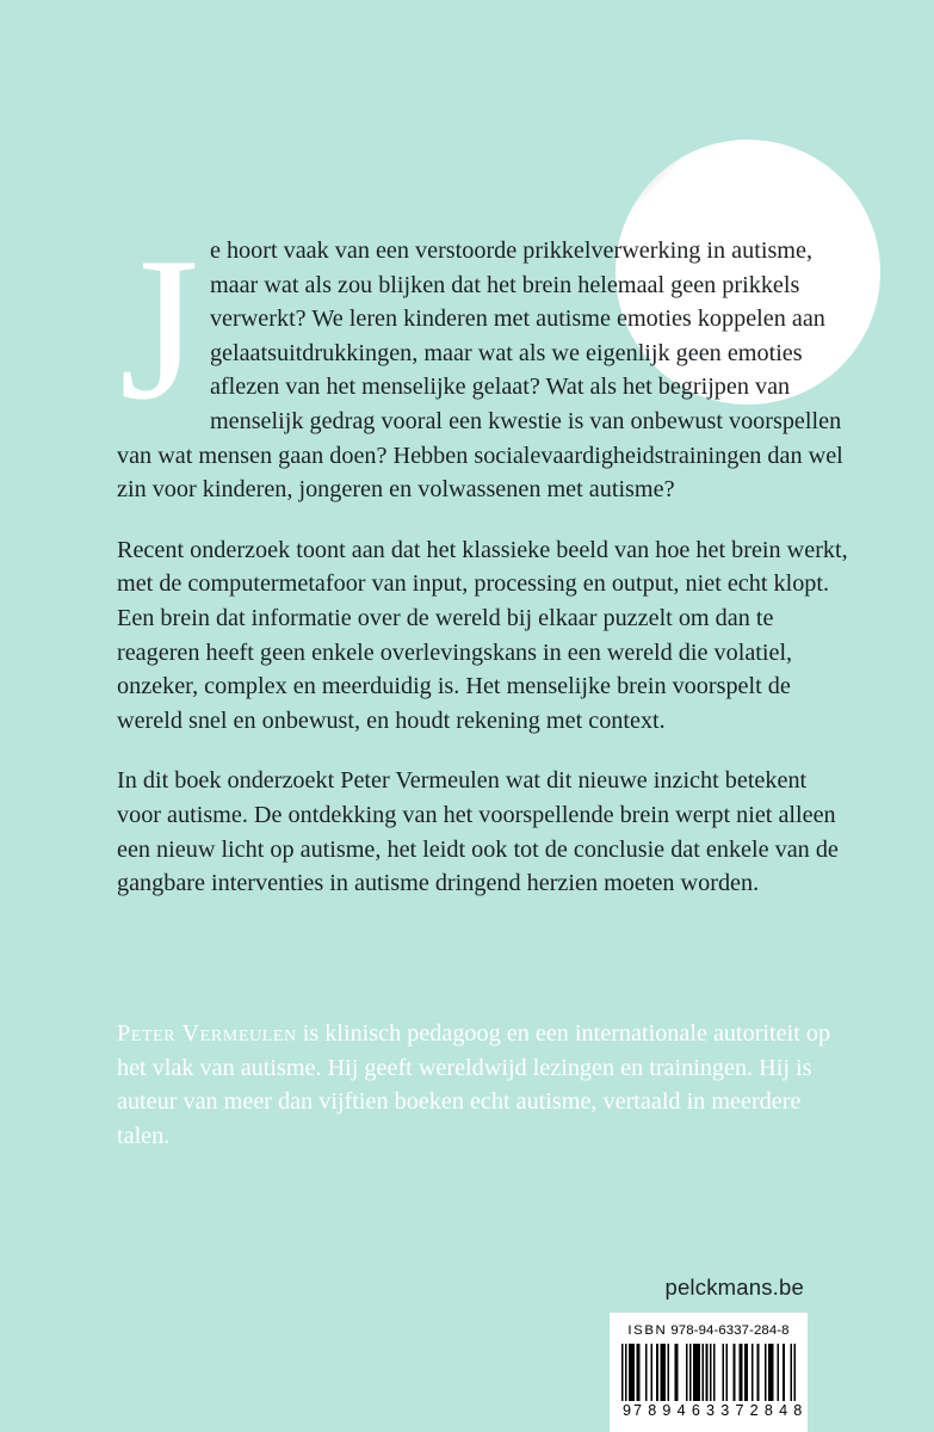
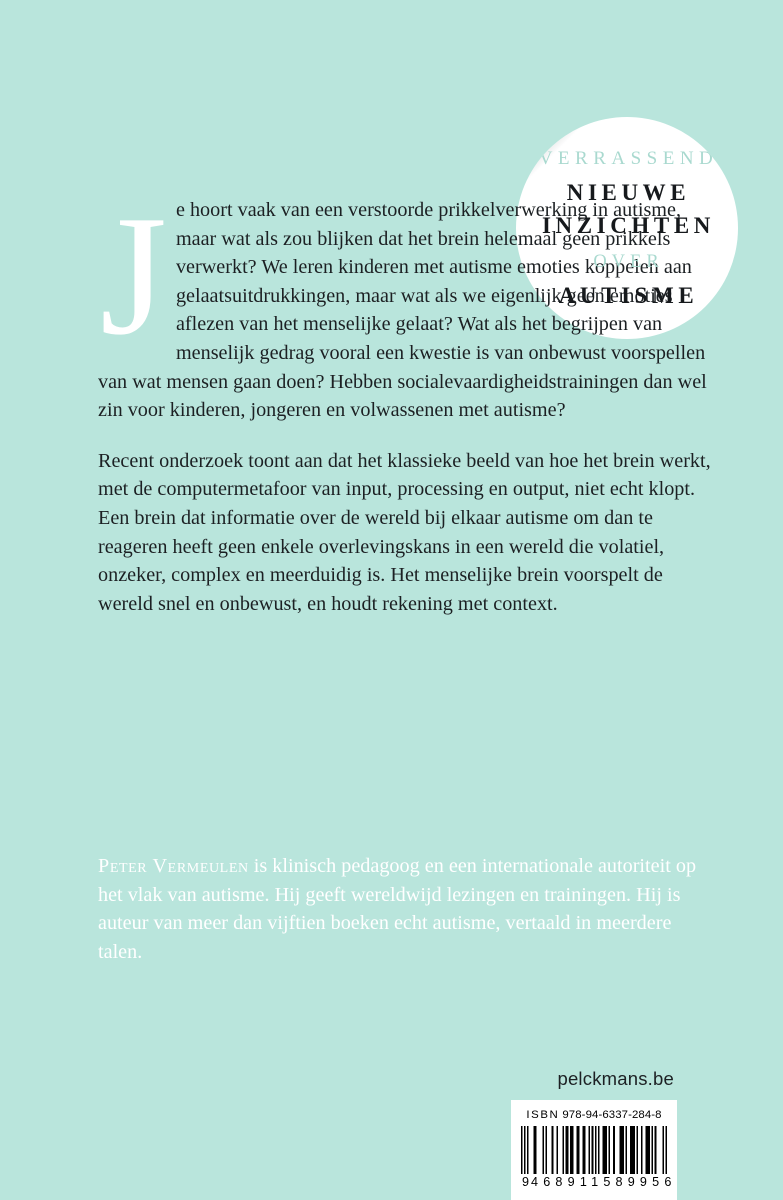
+ VERRASSEND
+ NIEUWE
+ INZICHTEN
+ OVER
+ AUTISME
  J
  e hoort vaak van een verstoorde prikkelverwerking in autisme, maar wat als zou blijken dat het brein helemaal geen prikkels verwerkt? We leren kinderen met autisme emoties koppelen aan gelaatsuitdrukkingen, maar wat als we eigenlijk geen emoties aflezen van het menselijke gelaat? Wat als het begrijpen van menselijk gedrag vooral een kwestie is van onbewust voorspellen van wat mensen gaan doen? Hebben socialevaardigheidstrainingen dan wel zin voor kinderen, jongeren en volwassenen met autisme?
- Recent onderzoek toont aan dat het klassieke beeld van hoe het brein werkt, met de computermetafoor van input, processing en output, niet echt klopt. Een brein dat informatie over de wereld bij elkaar puzzelt om dan te reageren heeft geen enkele overlevingskans in een wereld die volatiel, onzeker, complex en meerduidig is. Het menselijke brein voorspelt de wereld snel en onbewust, en houdt rekening met context.
+ Recent onderzoek toont aan dat het klassieke beeld van hoe het brein werkt, met de computermetafoor van input, processing en output, niet echt klopt. Een brein dat informatie over de wereld bij elkaar autisme om dan te reageren heeft geen enkele overlevingskans in een wereld die volatiel, onzeker, complex en meerduidig is. Het menselijke brein voorspelt de wereld snel en onbewust, en houdt rekening met context.
- In dit boek onderzoekt Peter Vermeulen wat dit nieuwe inzicht betekent voor autisme. De ontdekking van het voorspellende brein werpt niet alleen een nieuw licht op autisme, het leidt ook tot de conclusie dat enkele van de gangbare interventies in autisme dringend herzien moeten worden.
  Peter Vermeulen is klinisch pedagoog en een internationale autoriteit op het vlak van autisme. Hij geeft wereldwijd lezingen en trainingen. Hij is auteur van meer dan vijftien boeken echt autisme, vertaald in meerdere talen.
  pelckmans.be
  ISBN 978-94-6337-284-8
  9
- 789463
+ 468911
- 372848
+ 589956
